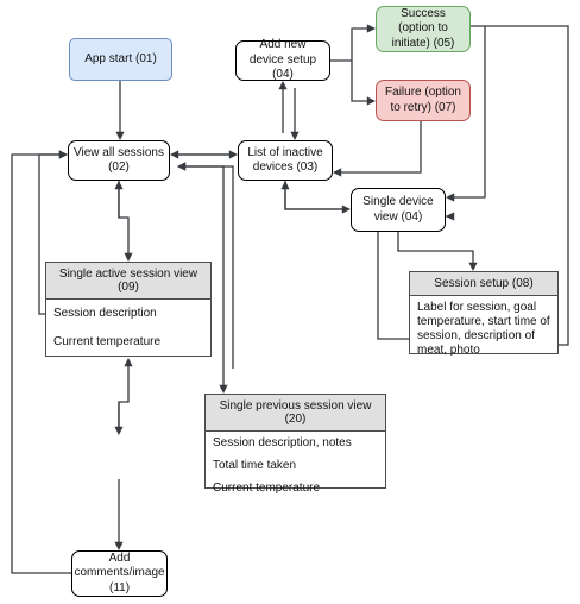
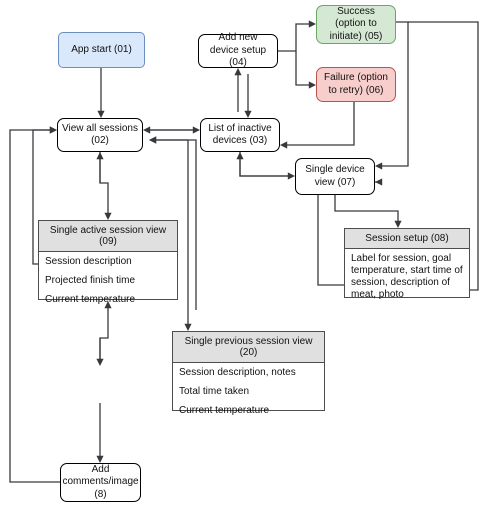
  App start (01)
  View all sessions (02)
  List of inactive devices (03)
  Add new device setup (04)
  Success (option to initiate) (05)
- Failure (option to retry) (07)
+ Failure (option to retry) (06)
- Single device view (04)
+ Single device view (07)
  Session setup (08)
  Label for session, goal temperature, start time of session, description of meat, photo
  Single active session view (09)
  Session description
+ Projected finish time
  Current temperature
- Add comments/image (11)
+ Add comments/image (8)
  Single previous session view (20)
  Session description, notes
  Total time taken
  Current temperature
